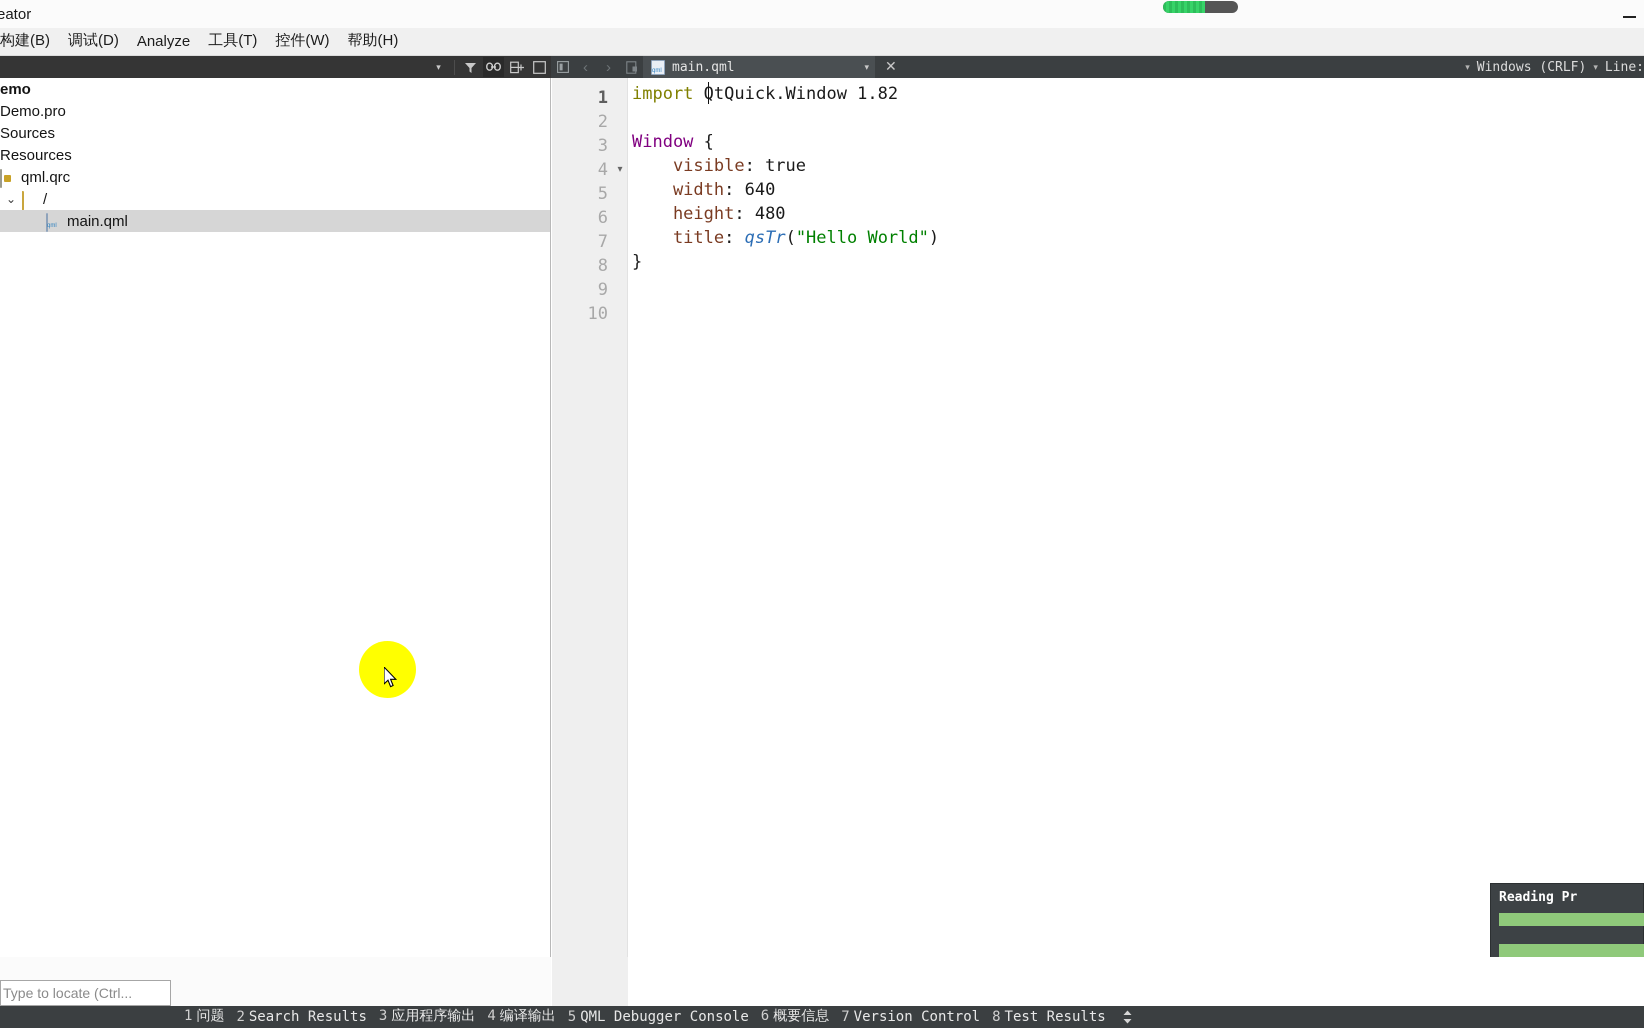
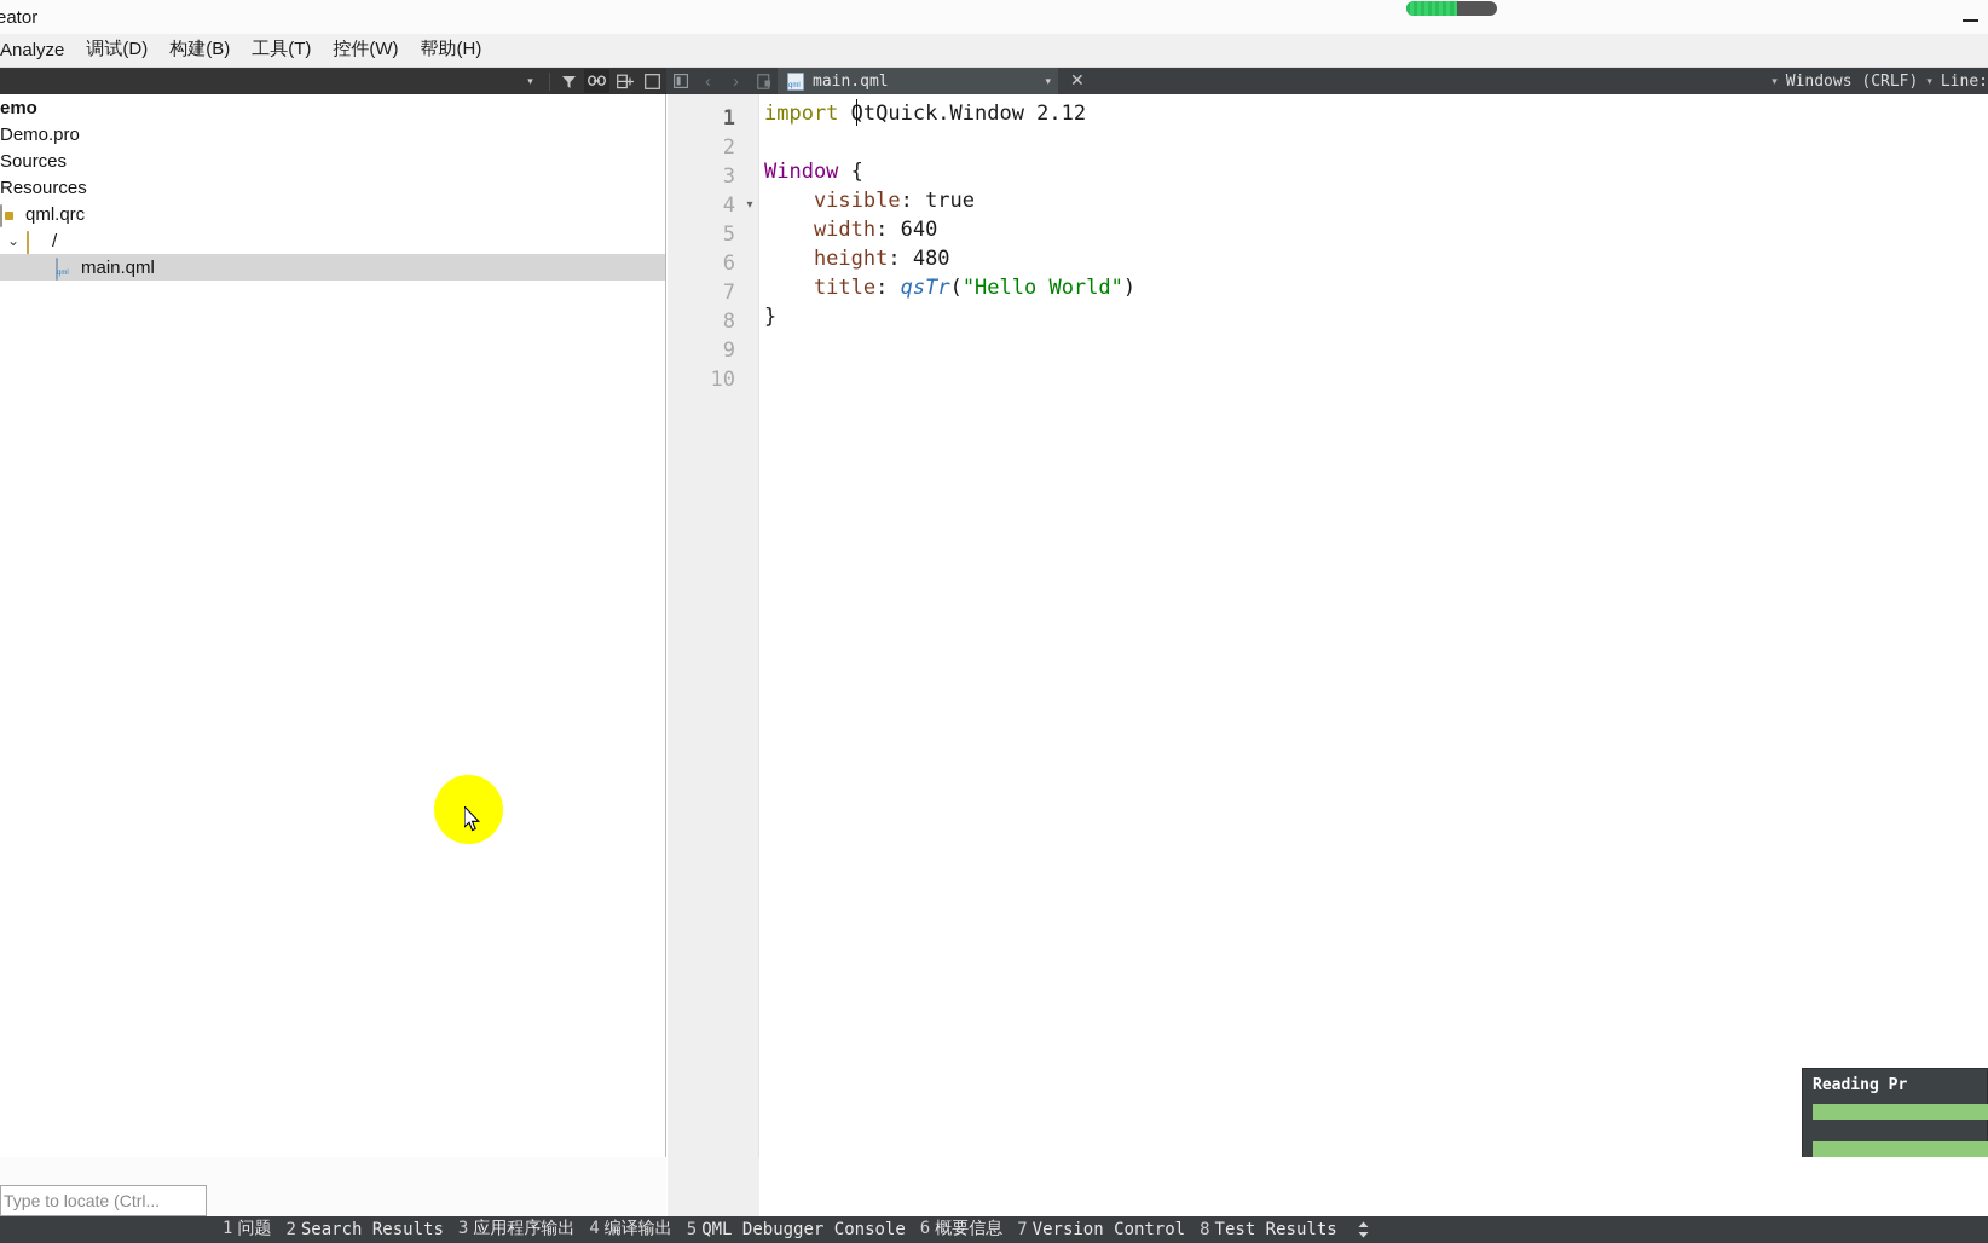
  eator
- 构建(B)
+ Analyze
  调试(D)
- Analyze
+ 构建(B)
  工具(T)
  控件(W)
  帮助(H)
  ▾
  ‹
  ›
  main.qml
  ▾
  ✕
  ▾
  Windows (CRLF)
  ▾
  Line:
  emo
  Demo.pro
  Sources
  Resources
  qml.qrc
  ⌄
  /
  main.qml
  1
  2
- import QtQuick.Window 1.82
+ import QtQuick.Window 2.12
  3
  4
  ▾
  Window {
  5
  visible: true
  6
  width: 640
  7
  height: 480
  8
  title: qsTr("Hello World")
  9
  }
  10
  Reading Pr
  Type to locate (Ctrl...
  1 问题
  2 Search Results
  3 应用程序输出
  4 编译输出
  5 QML Debugger Console
  6 概要信息
  7 Version Control
  8 Test Results
